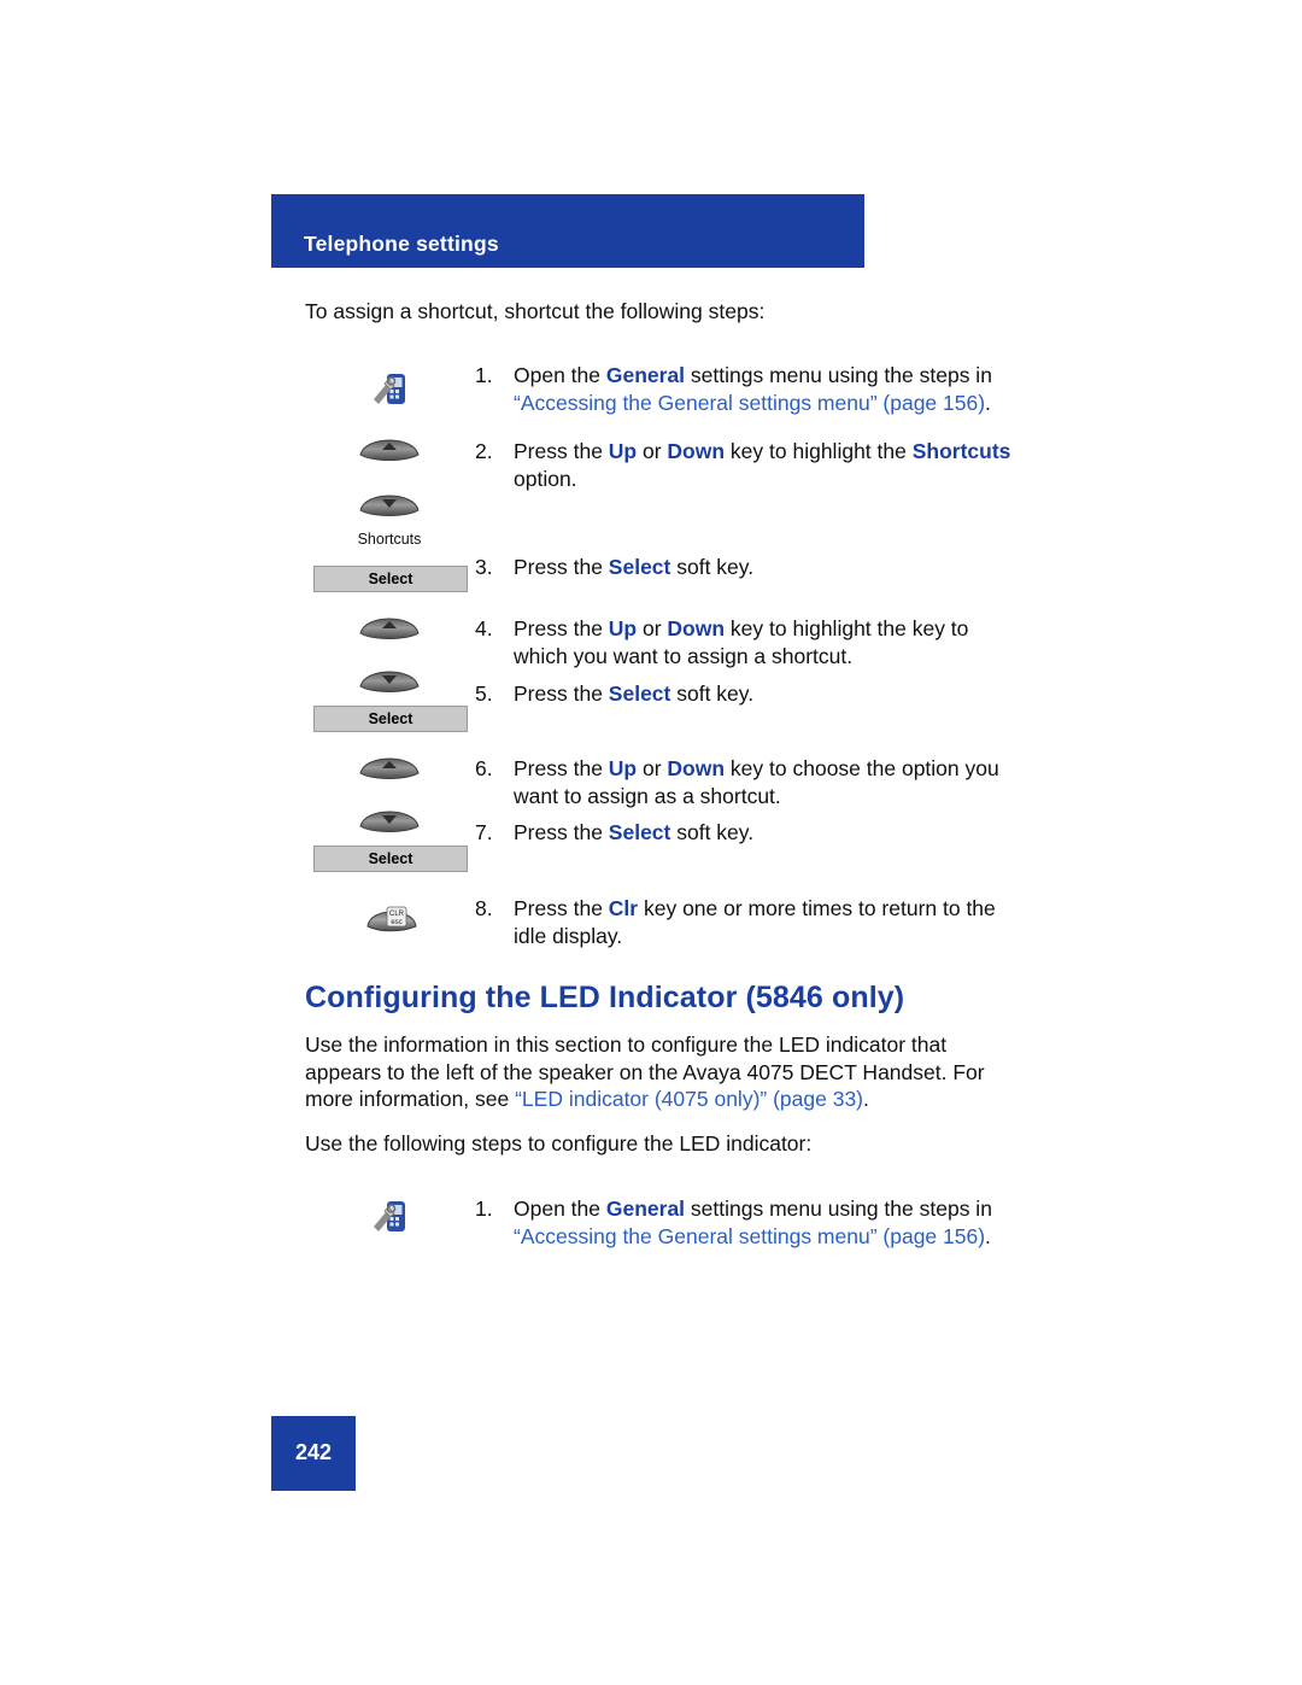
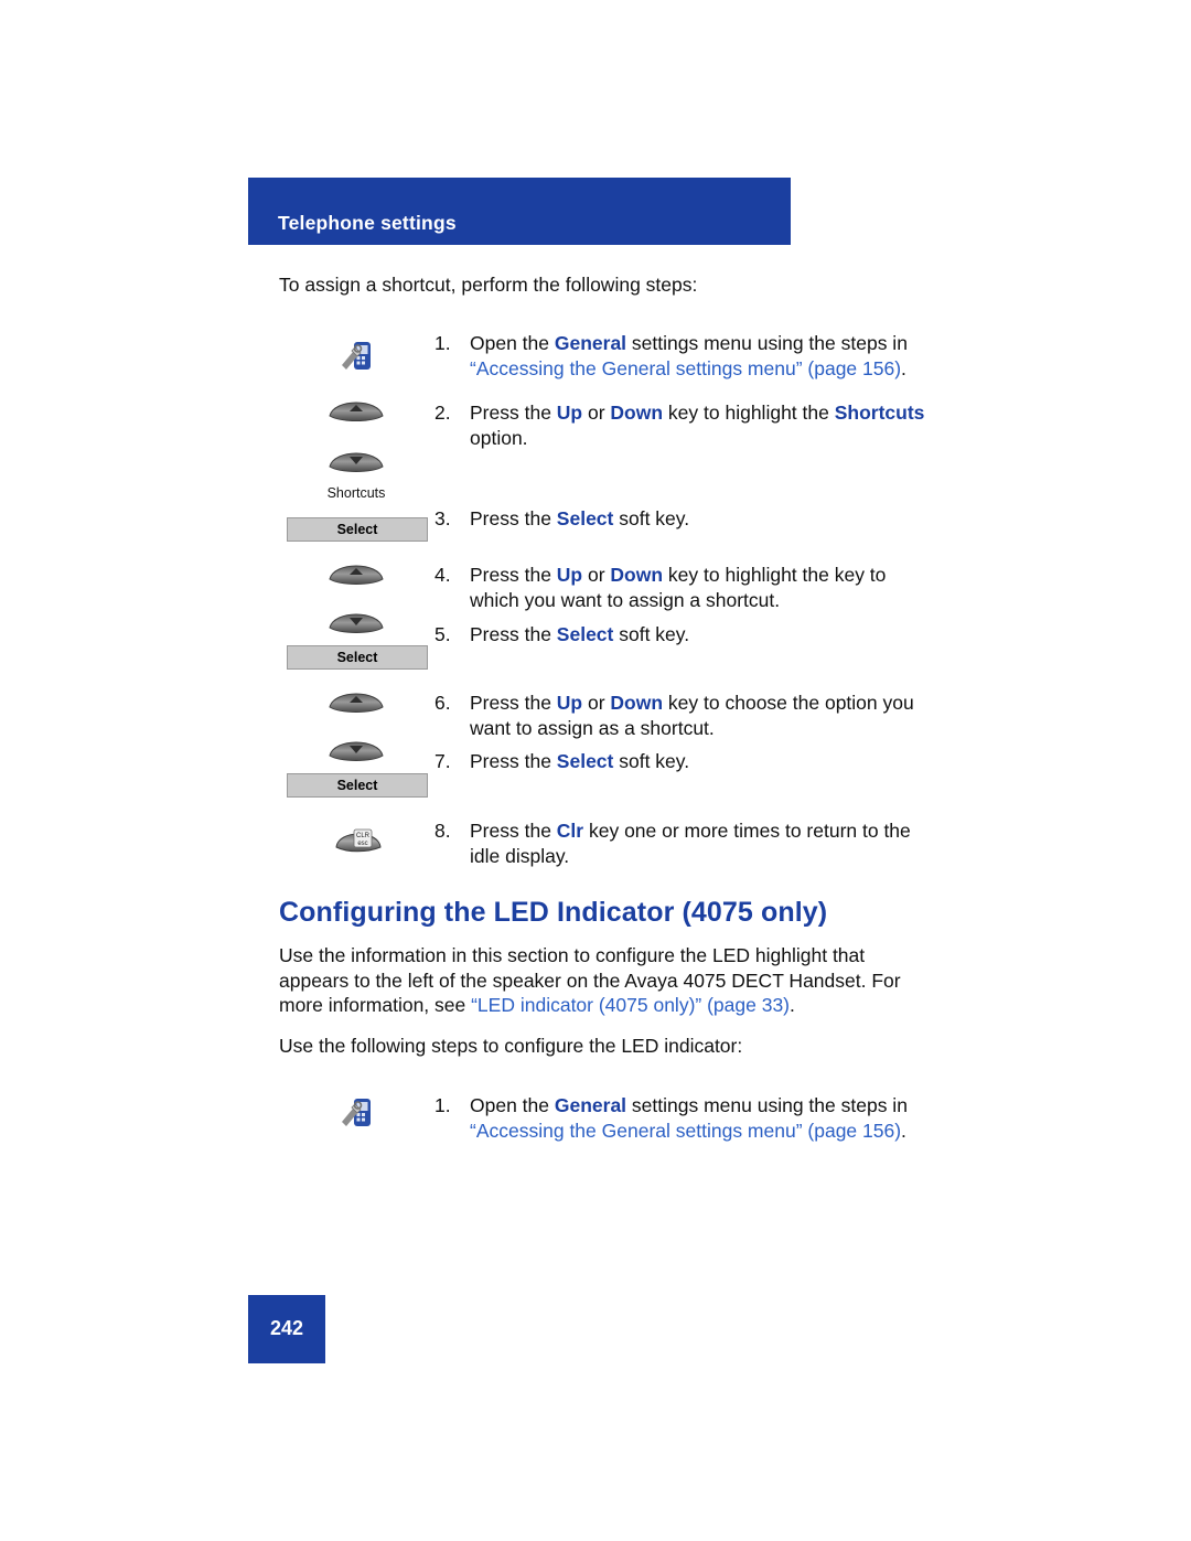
  Telephone settings
- To assign a shortcut, shortcut the following steps:
+ To assign a shortcut, perform the following steps:
  1.
  Open the General settings menu using the steps in “Accessing the General settings menu” (page 156).
  Shortcuts
  2.
  Press the Up or Down key to highlight the Shortcuts option.
  Select
  3.
  Press the Select soft key.
  4.
  Press the Up or Down key to highlight the key to which you want to assign a shortcut.
  Select
  5.
  Press the Select soft key.
  6.
  Press the Up or Down key to choose the option you want to assign as a shortcut.
  Select
  7.
  Press the Select soft key.
  8.
  Press the Clr key one or more times to return to the idle display.
- Configuring the LED Indicator (5846 only)
+ Configuring the LED Indicator (4075 only)
- Use the information in this section to configure the LED indicator that appears to the left of the speaker on the Avaya 4075 DECT Handset. For more information, see “LED indicator (4075 only)” (page 33).
+ Use the information in this section to configure the LED highlight that appears to the left of the speaker on the Avaya 4075 DECT Handset. For more information, see “LED indicator (4075 only)” (page 33).
  Use the following steps to configure the LED indicator:
  1.
  Open the General settings menu using the steps in “Accessing the General settings menu” (page 156).
  242
